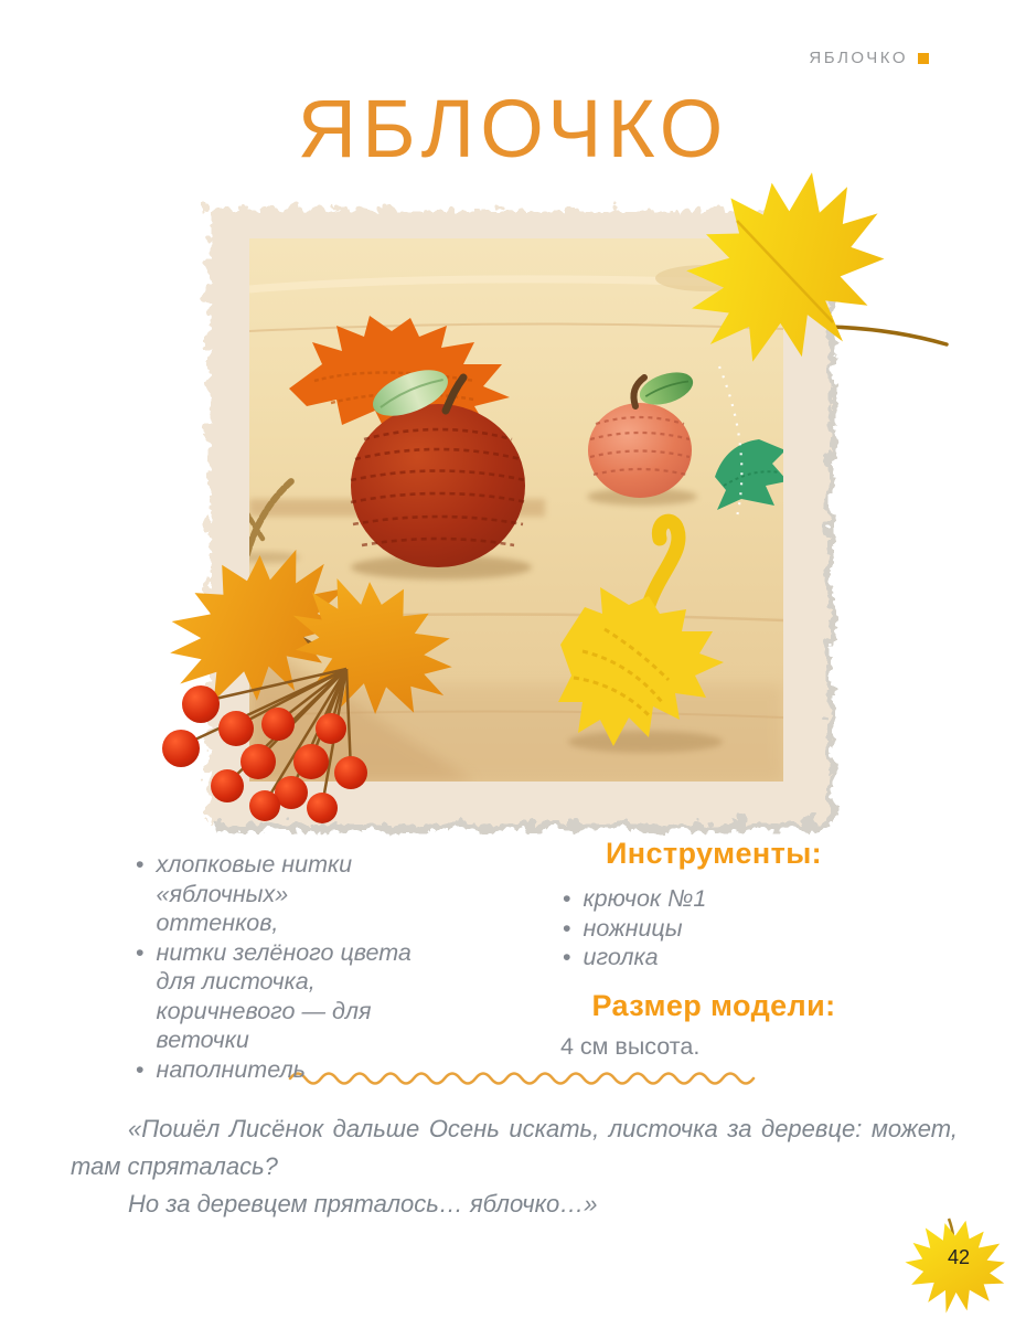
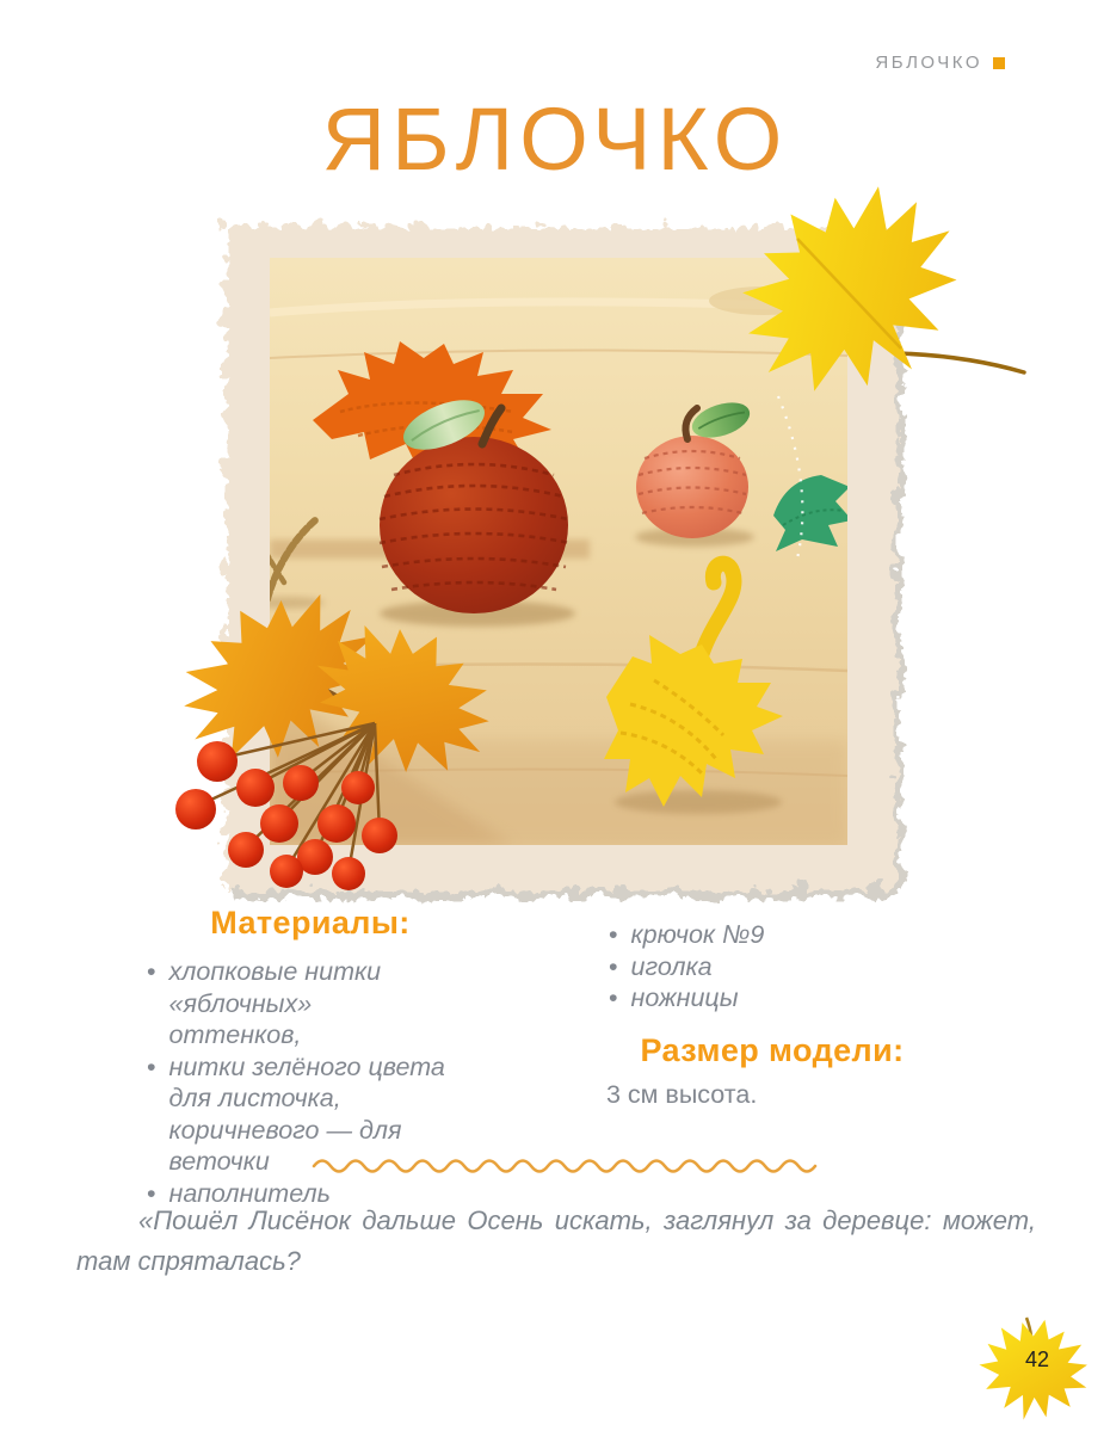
  ЯБЛОЧКО
  ЯБЛОЧКО
+ Материалы:
  •
  хлопковые нитки «яблочных»
  оттенков,
  •
  нитки зелёного цвета
  для листочка,
  коричневого — для веточки
  •
  наполнитель
- Инструменты:
  •
- крючок №1
+ крючок №9
  •
- ножницы
+ иголка
  •
- иголка
+ ножницы
  Размер модели:
- 4 см высота.
+ 3 см высота.
- «Пошёл Лисёнок дальше Осень искать, листочка за деревце: может, там спряталась?
+ «Пошёл Лисёнок дальше Осень искать, заглянул за деревце: может, там спряталась?
- Но за деревцем пряталось… яблочко…»
  42
